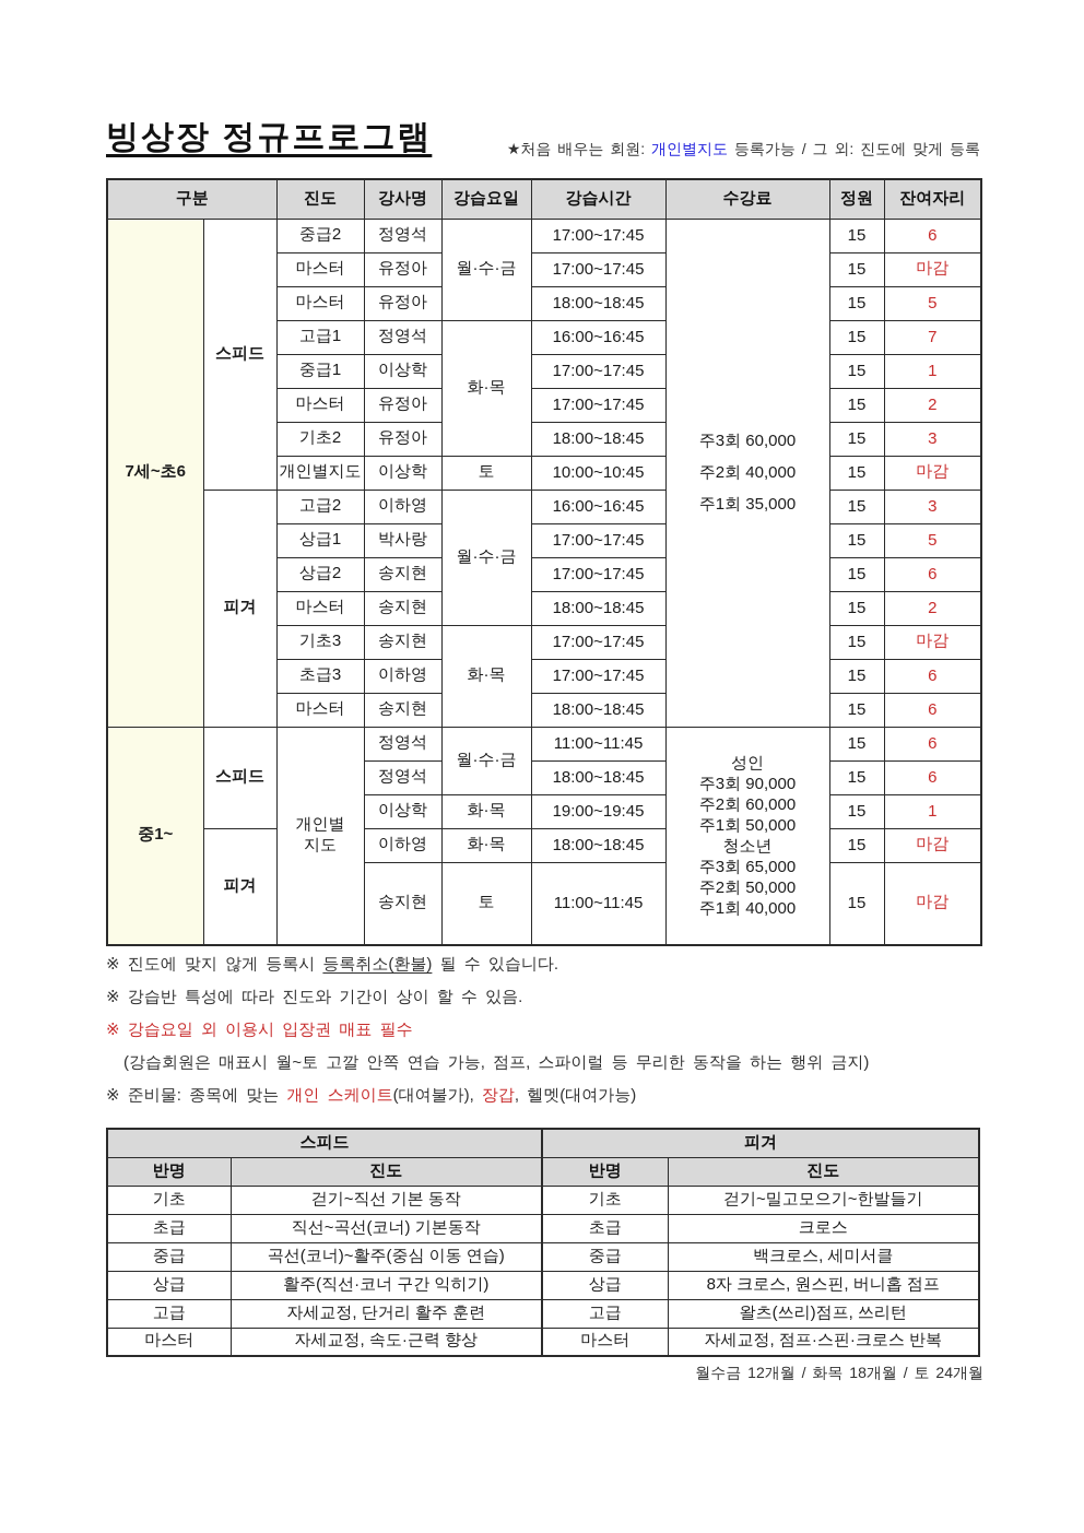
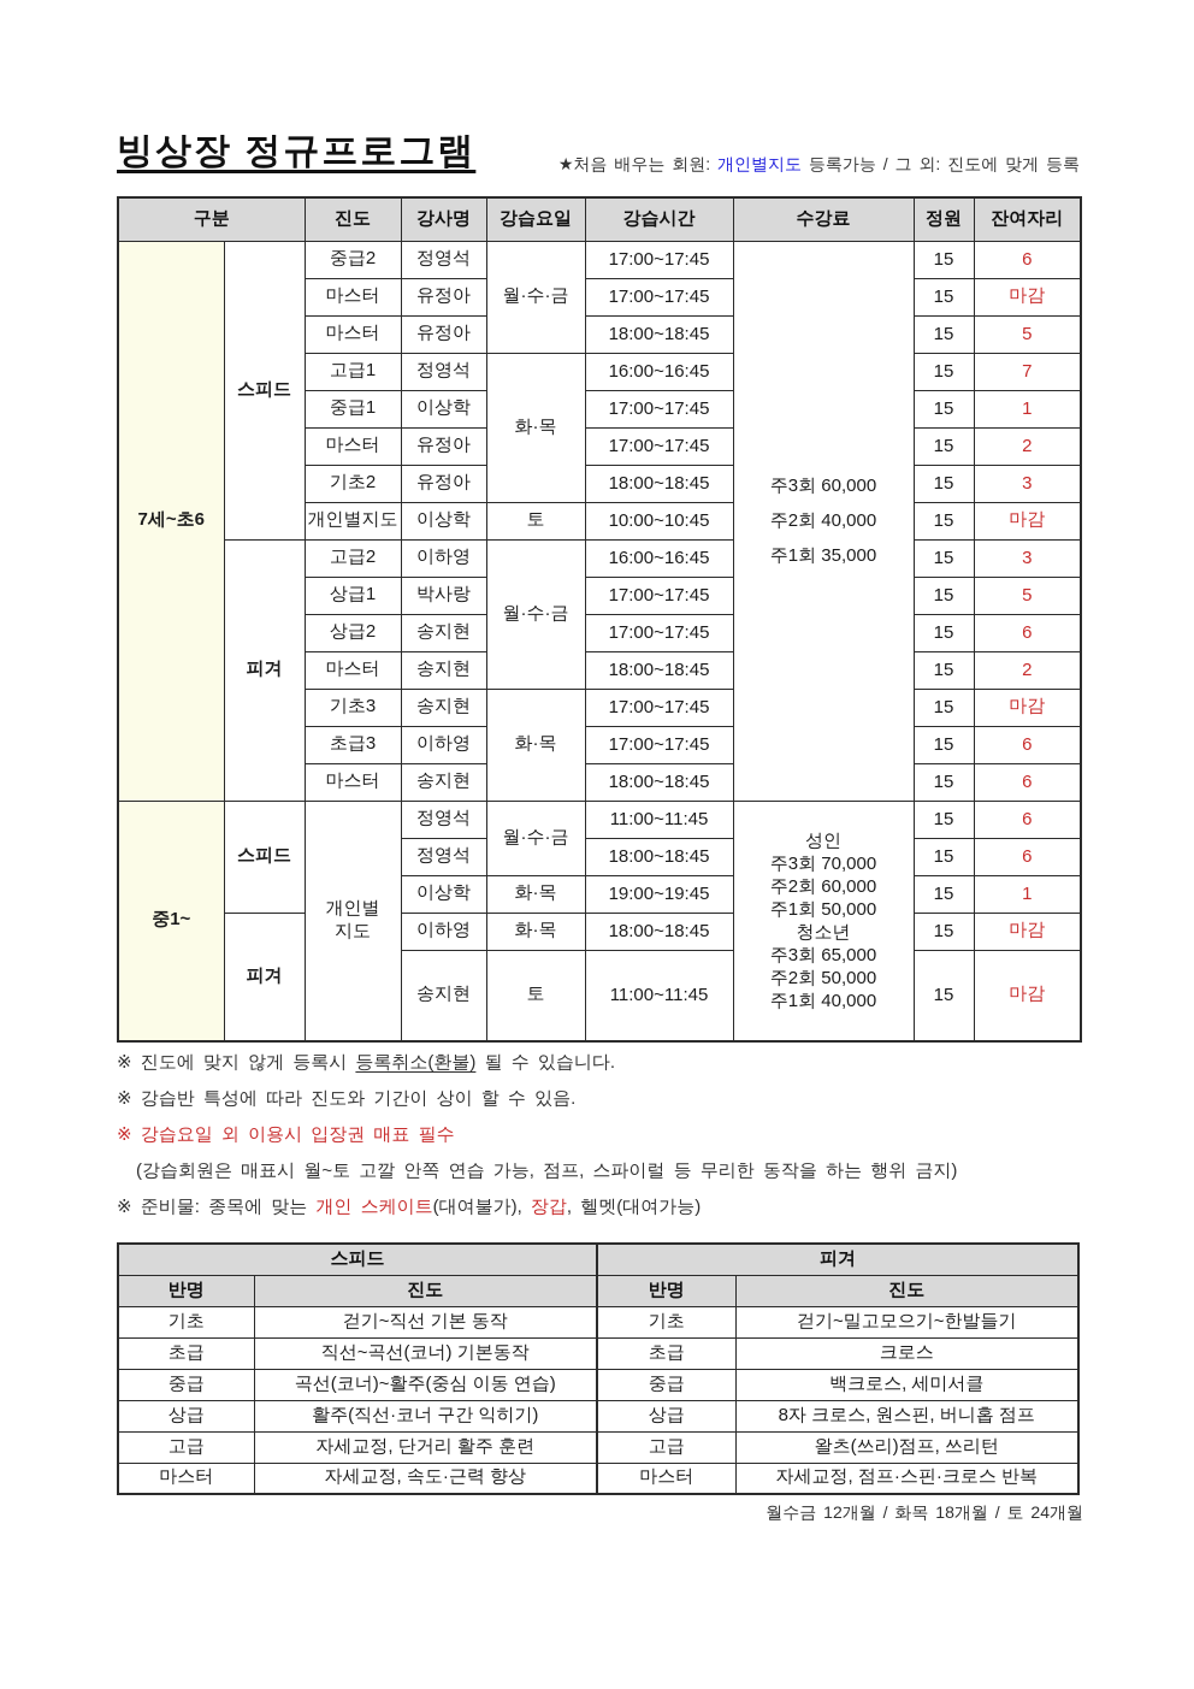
  빙상장 정규프로그램
  ★처음 배우는 회원: 개인별지도 등록가능 / 그 외: 진도에 맞게 등록
  구분	진도	강사명	강습요일	강습시간	수강료	정원	잔여자리
  7세~초6	스피드	중급2	정영석	월·수·금	17:00~17:45	주3회 60,000 주2회 40,000 주1회 35,000	15	6
  마스터	유정아	17:00~17:45	15	마감
  마스터	유정아	18:00~18:45	15	5
  고급1	정영석	화·목	16:00~16:45	15	7
  중급1	이상학	17:00~17:45	15	1
  마스터	유정아	17:00~17:45	15	2
  기초2	유정아	18:00~18:45	15	3
  개인별지도	이상학	토	10:00~10:45	15	마감
  피겨	고급2	이하영	월·수·금	16:00~16:45	15	3
  상급1	박사랑	17:00~17:45	15	5
  상급2	송지현	17:00~17:45	15	6
  마스터	송지현	18:00~18:45	15	2
  기초3	송지현	화·목	17:00~17:45	15	마감
  초급3	이하영	17:00~17:45	15	6
  마스터	송지현	18:00~18:45	15	6
- 중1~	스피드	개인별 지도	정영석	월·수·금	11:00~11:45	성인 주3회 90,000 주2회 60,000 주1회 50,000 청소년 주3회 65,000 주2회 50,000 주1회 40,000	15	6
+ 중1~	스피드	개인별 지도	정영석	월·수·금	11:00~11:45	성인 주3회 70,000 주2회 60,000 주1회 50,000 청소년 주3회 65,000 주2회 50,000 주1회 40,000	15	6
  정영석	18:00~18:45	15	6
  이상학	화·목	19:00~19:45	15	1
  피겨	이하영	화·목	18:00~18:45	15	마감
  송지현	토	11:00~11:45	15	마감
  ※ 진도에 맞지 않게 등록시 등록취소(환불) 될 수 있습니다.
  ※ 강습반 특성에 따라 진도와 기간이 상이 할 수 있음.
  ※ 강습요일 외 이용시 입장권 매표 필수
  (강습회원은 매표시 월~토 고깔 안쪽 연습 가능, 점프, 스파이럴 등 무리한 동작을 하는 행위 금지)
  ※ 준비물: 종목에 맞는 개인 스케이트(대여불가), 장갑, 헬멧(대여가능)
  스피드
  반명	진도
  기초	걷기~직선 기본 동작
  초급	직선~곡선(코너) 기본동작
  중급	곡선(코너)~활주(중심 이동 연습)
  상급	활주(직선·코너 구간 익히기)
  고급	자세교정, 단거리 활주 훈련
  마스터	자세교정, 속도·근력 향상
  피겨
  반명	진도
  기초	걷기~밀고모으기~한발들기
  초급	크로스
  중급	백크로스, 세미서클
  상급	8자 크로스, 원스핀, 버니홉 점프
  고급	왈츠(쓰리)점프, 쓰리턴
  마스터	자세교정, 점프·스핀·크로스 반복
  월수금 12개월 / 화목 18개월 / 토 24개월
